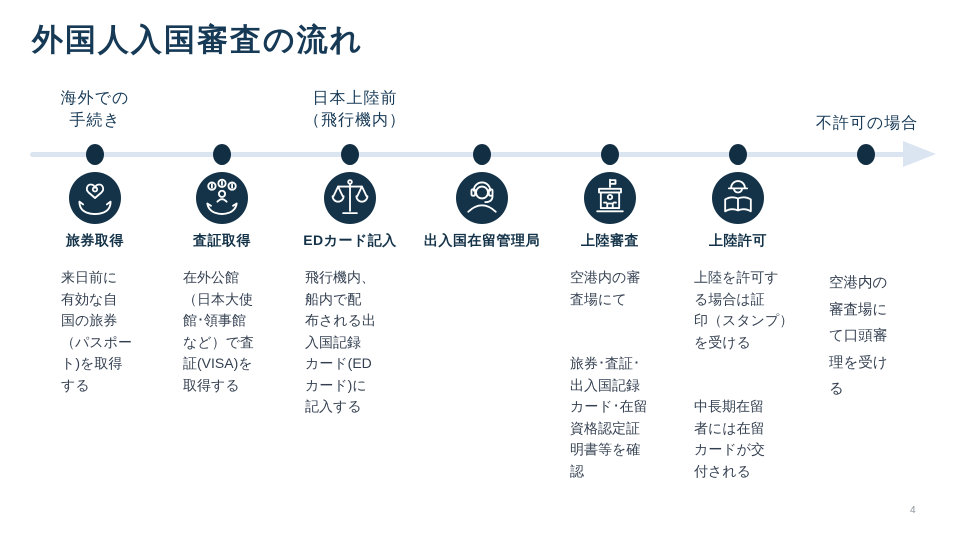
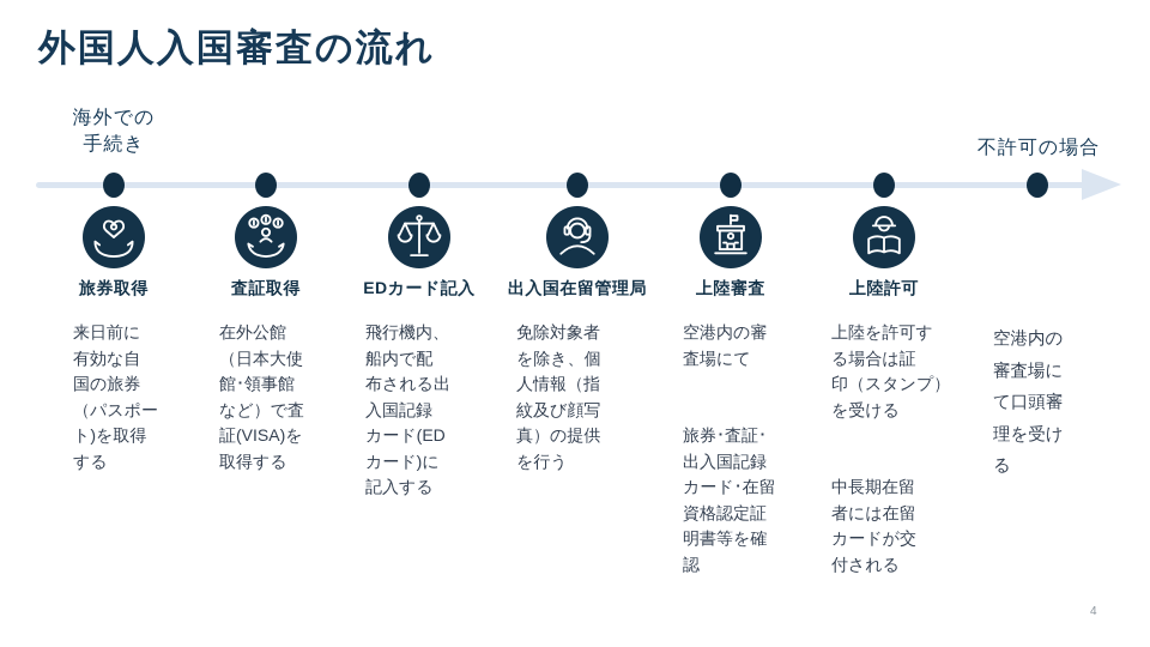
  外国人入国審査の流れ
  海外での
  手続き
- 日本上陸前
- （飛行機内）
  不許可の場合
  旅券取得
  査証取得
  EDカード記入
  出入国在留管理局
  上陸審査
  上陸許可
  来日前に
  有効な自
  国の旅券
  （パスポー
  ト)を取得
  する
  在外公館
  （日本大使
  館･領事館
  など）で査
  証(VISA)を
  取得する
  飛行機内、
  船内で配
  布される出
  入国記録
  カード(ED
  カード)に
  記入する
+ 免除対象者
+ を除き、個
+ 人情報（指
+ 紋及び顔写
+ 真）の提供
+ を行う
  空港内の審
  査場にて
  旅券･査証･
  出入国記録
  カード･在留
  資格認定証
  明書等を確
  認
  上陸を許可す
  る場合は証
  印（スタンプ）
  を受ける
  中長期在留
  者には在留
  カードが交
  付される
  空港内の
  審査場に
  て口頭審
  理を受け
  る
  4
